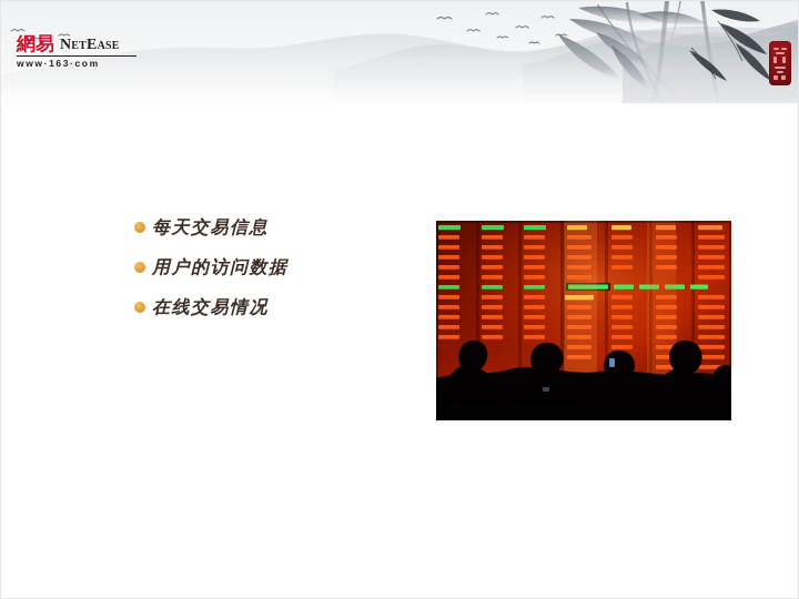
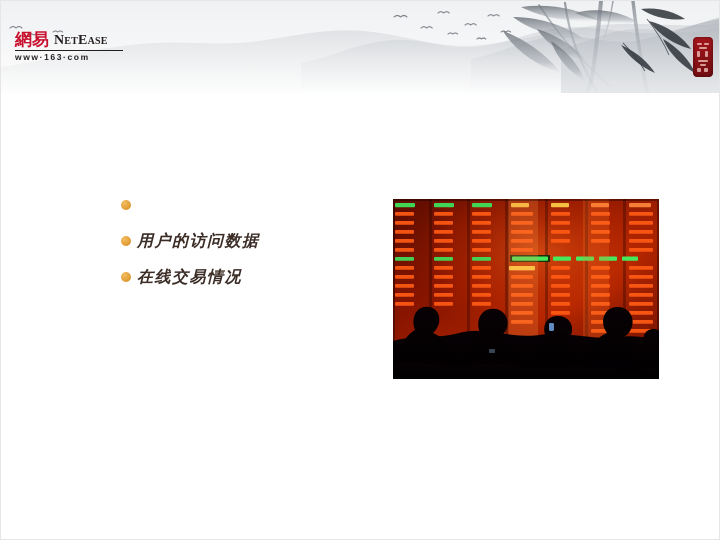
  網易
  NetEase
  www·163·com
- 每天交易信息
  用户的访问数据
  在线交易情况
